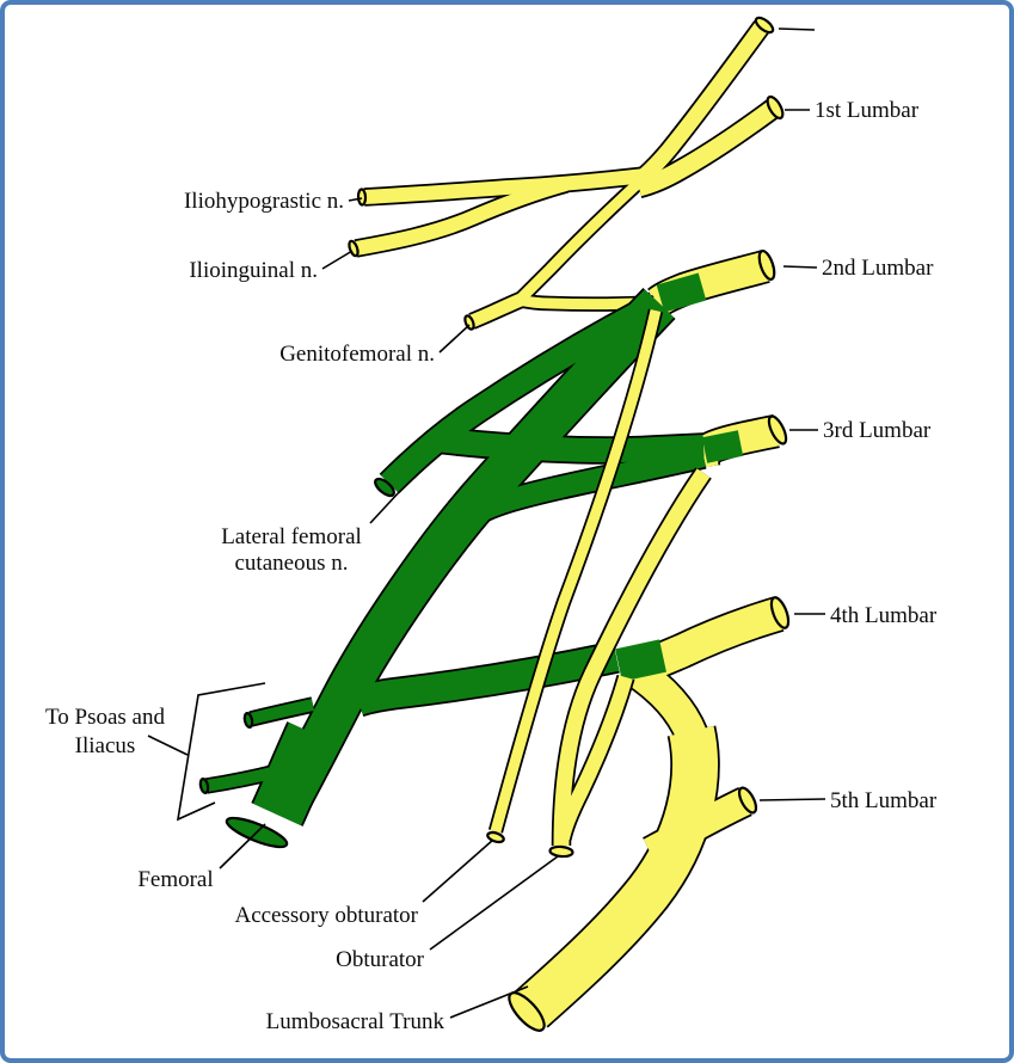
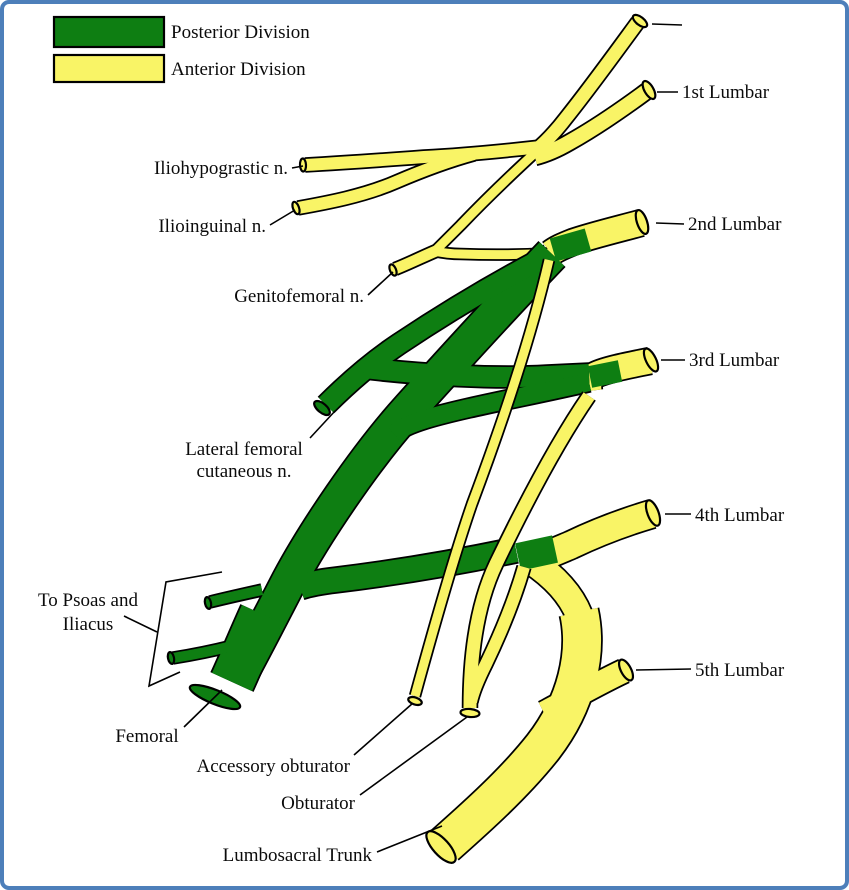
  1st Lumbar
  2nd Lumbar
  3rd Lumbar
  4th Lumbar
  5th Lumbar
  Iliohypograstic n.
  Ilioinguinal n.
  Genitofemoral n.
  Lateral femoral
  cutaneous n.
  To Psoas and
  Iliacus
  Femoral
  Accessory obturator
  Obturator
  Lumbosacral Trunk
+ Posterior Division
+ Anterior Division
